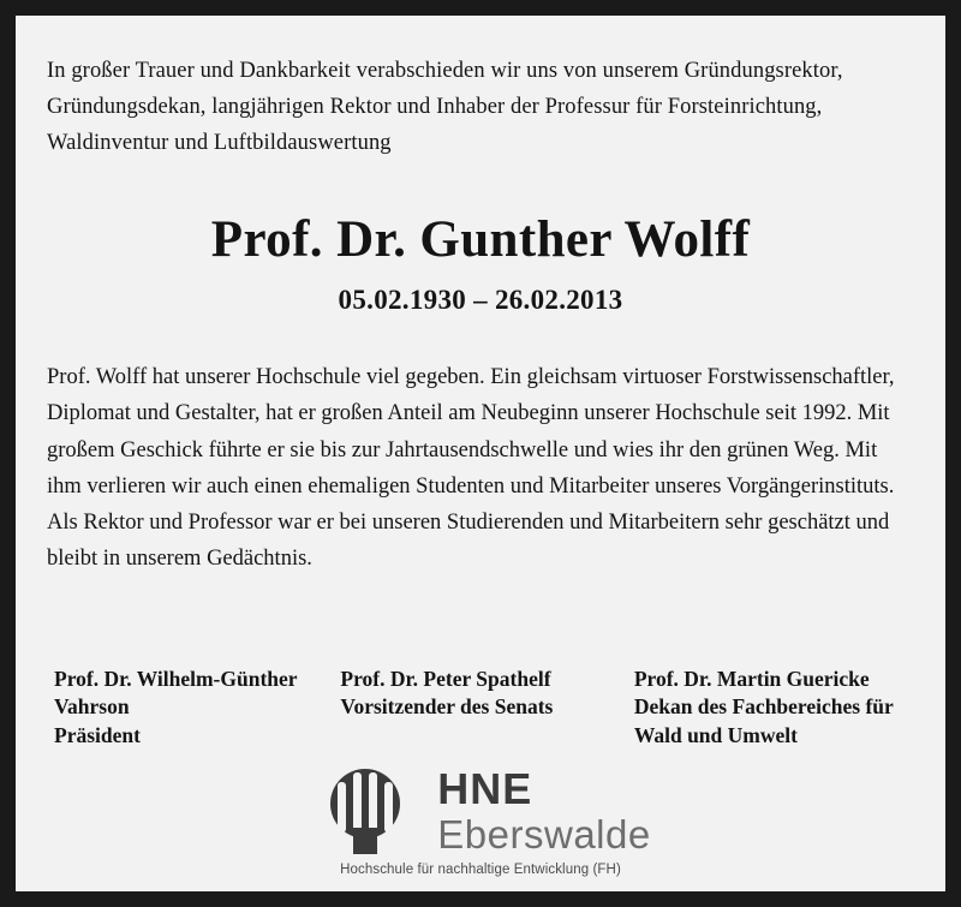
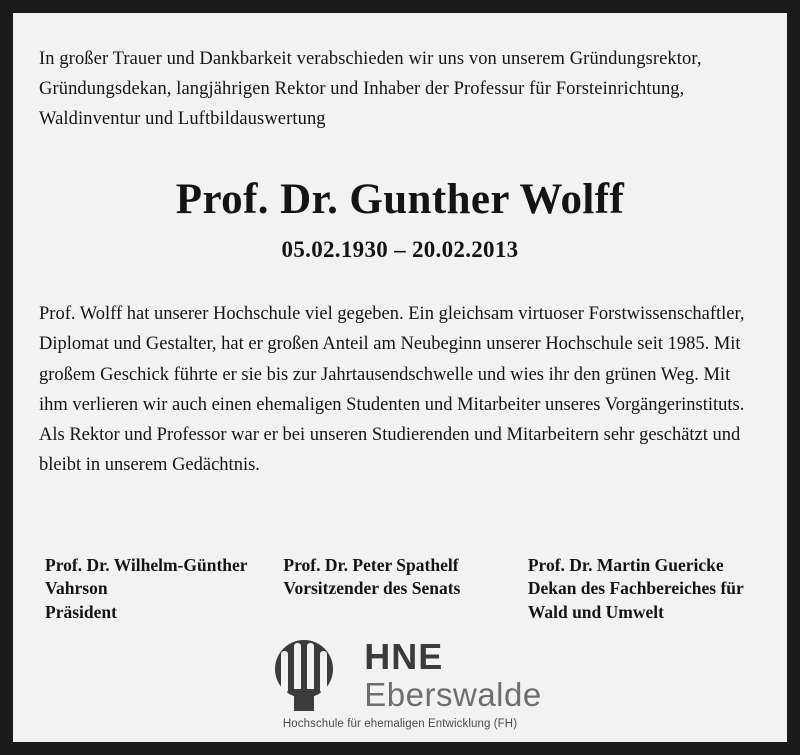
  In großer Trauer und Dankbarkeit verabschieden wir uns von unserem Gründungsrektor, Gründungsdekan, langjährigen Rektor und Inhaber der Professur für Forsteinrichtung, Waldinventur und Luftbildauswertung
  Prof. Dr. Gunther Wolff
- 05.02.1930 – 26.02.2013
+ 05.02.1930 – 20.02.2013
- Prof. Wolff hat unserer Hochschule viel gegeben. Ein gleichsam virtuoser Forstwissenschaftler, Diplomat und Gestalter, hat er großen Anteil am Neubeginn unserer Hochschule seit 1992. Mit großem Geschick führte er sie bis zur Jahrtausendschwelle und wies ihr den grünen Weg. Mit ihm verlieren wir auch einen ehemaligen Studenten und Mitarbeiter unseres Vorgängerinstituts. Als Rektor und Professor war er bei unseren Studierenden und Mitarbeitern sehr geschätzt und bleibt in unserem Gedächtnis.
+ Prof. Wolff hat unserer Hochschule viel gegeben. Ein gleichsam virtuoser Forstwissenschaftler, Diplomat und Gestalter, hat er großen Anteil am Neubeginn unserer Hochschule seit 1985. Mit großem Geschick führte er sie bis zur Jahrtausendschwelle und wies ihr den grünen Weg. Mit ihm verlieren wir auch einen ehemaligen Studenten und Mitarbeiter unseres Vorgängerinstituts. Als Rektor und Professor war er bei unseren Studierenden und Mitarbeitern sehr geschätzt und bleibt in unserem Gedächtnis.
  Prof. Dr. Wilhelm-Günther Vahrson
  Präsident
  Prof. Dr. Peter Spathelf
  Vorsitzender des Senats
  Prof. Dr. Martin Guericke
  Dekan des Fachbereiches für Wald und Umwelt
  HNE
  Eberswalde
- Hochschule für nachhaltige Entwicklung (FH)
+ Hochschule für ehemaligen Entwicklung (FH)
